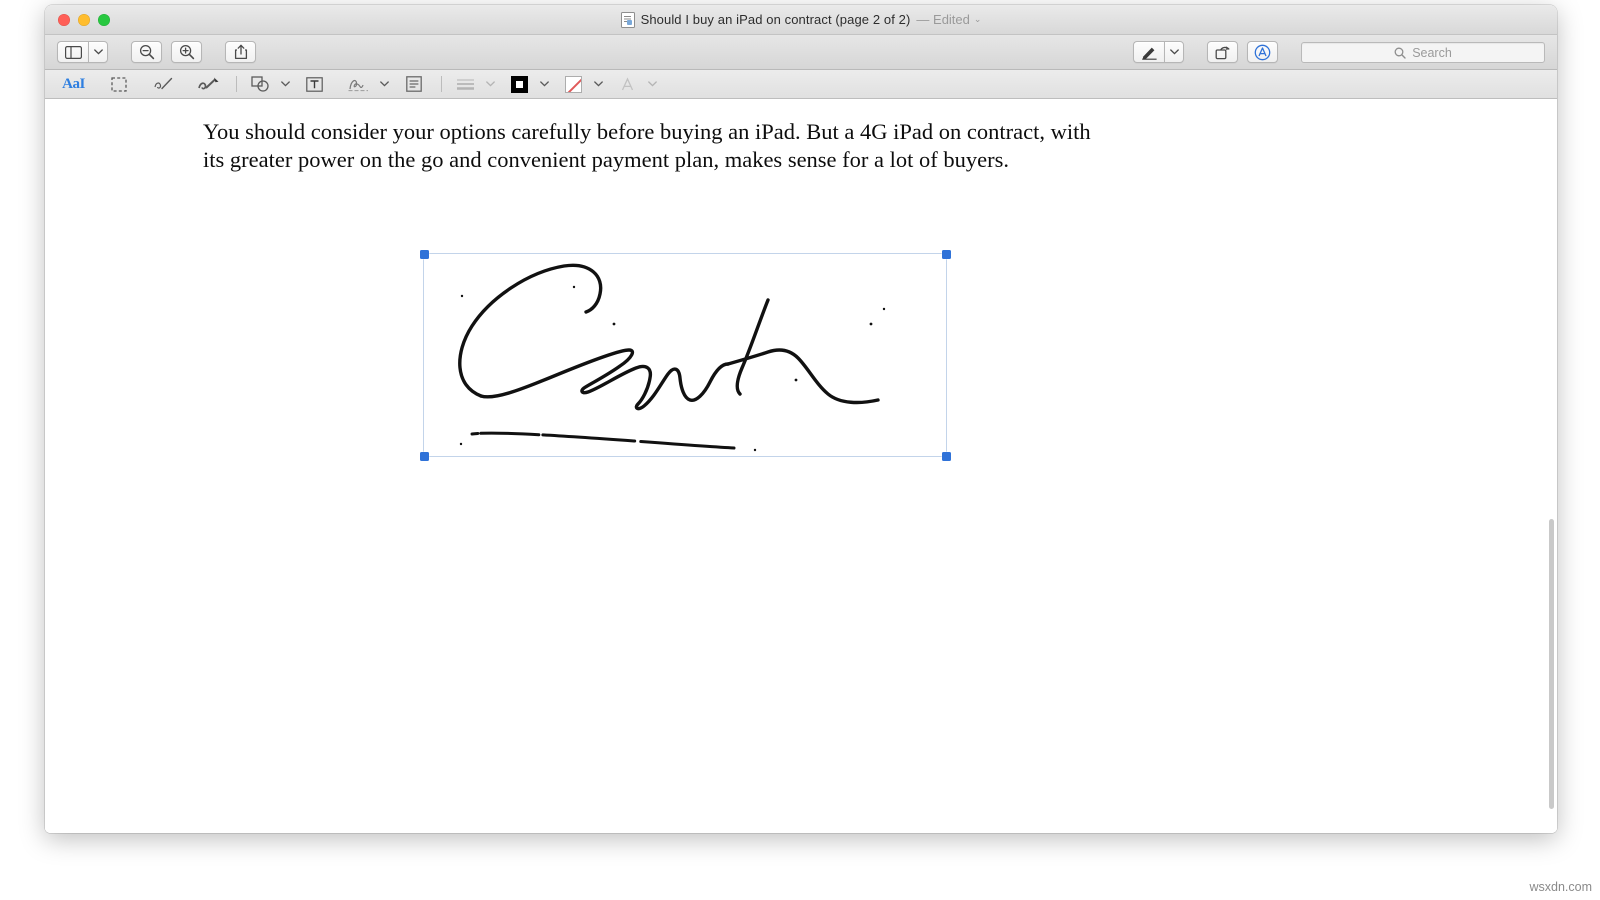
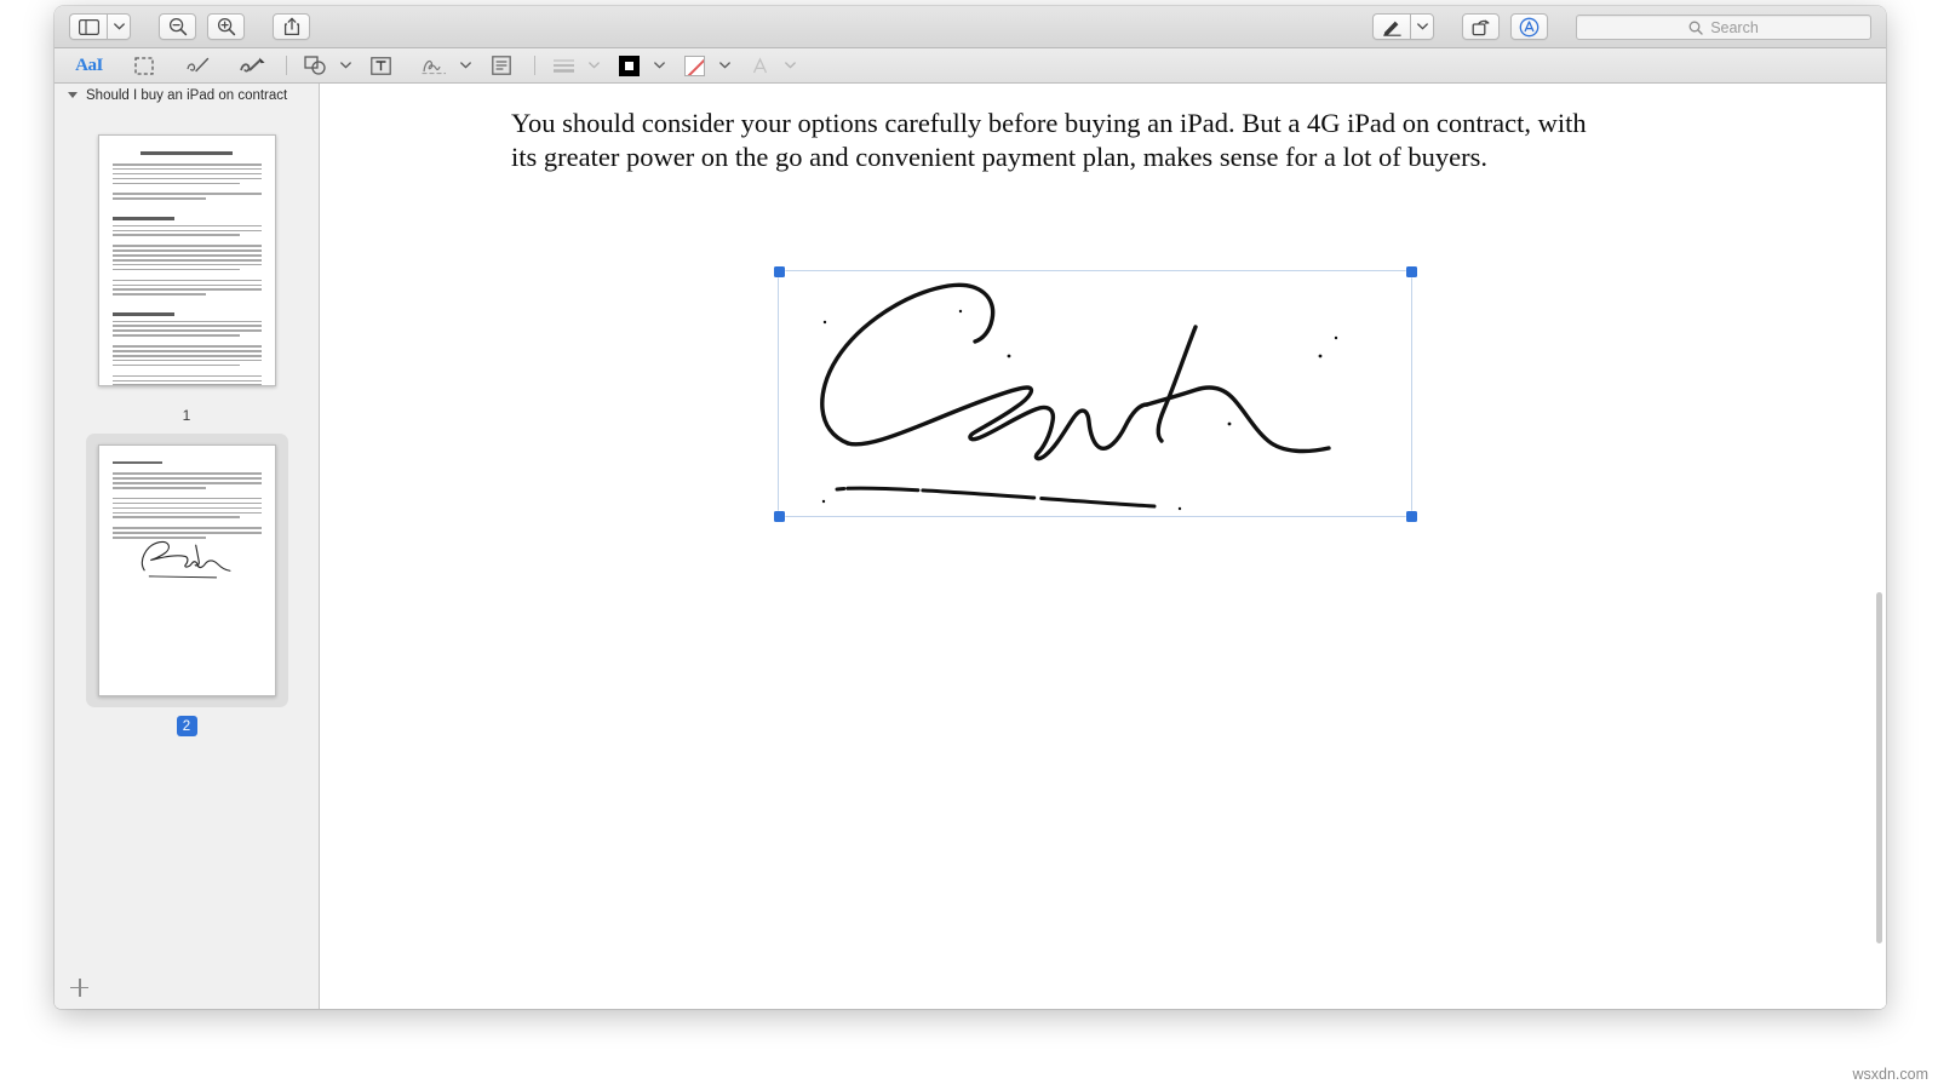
- Should I buy an iPad on contract (page 2 of 2)
- — Edited
- ⌄
  Search
  AaI
+ Should I buy an iPad on contract
+ 1
+ 2
  You should consider your options carefully before buying an iPad. But a 4G iPad on contract, with its greater power on the go and convenient payment plan, makes sense for a lot of buyers.
  wsxdn.com
